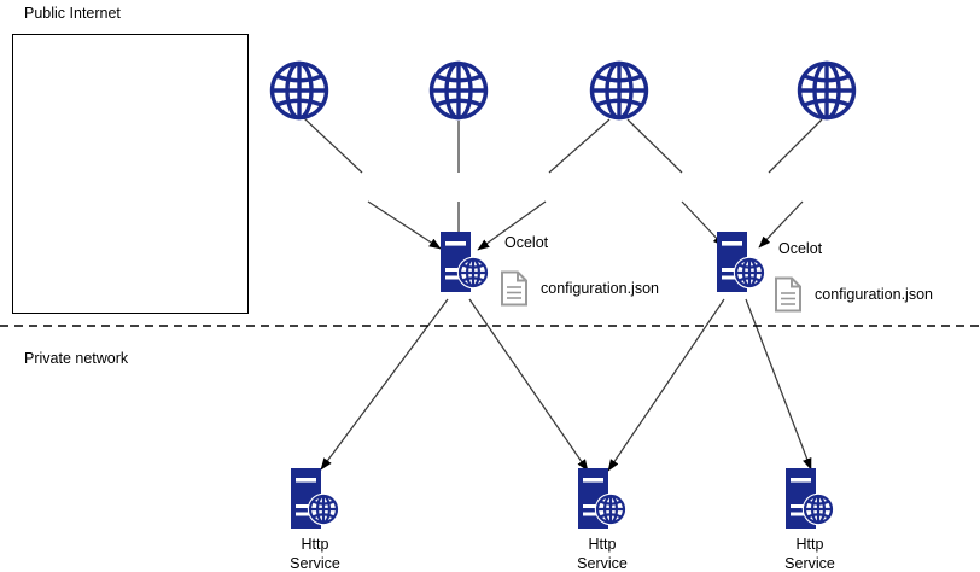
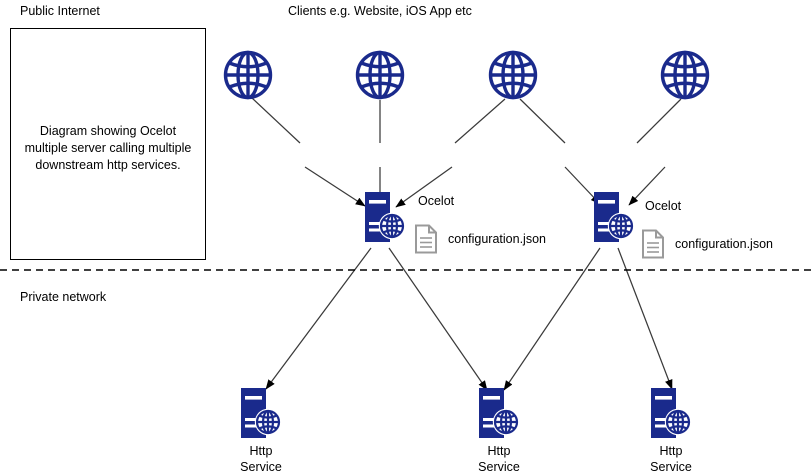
  Public Internet
  Private network
+ Diagram showing Ocelot multiple server calling multiple downstream http services.
+ Clients e.g. Website, iOS App etc
  Ocelot
  configuration.json
  Ocelot
  configuration.json
  Http
  Service
  Http
  Service
  Http
  Service
